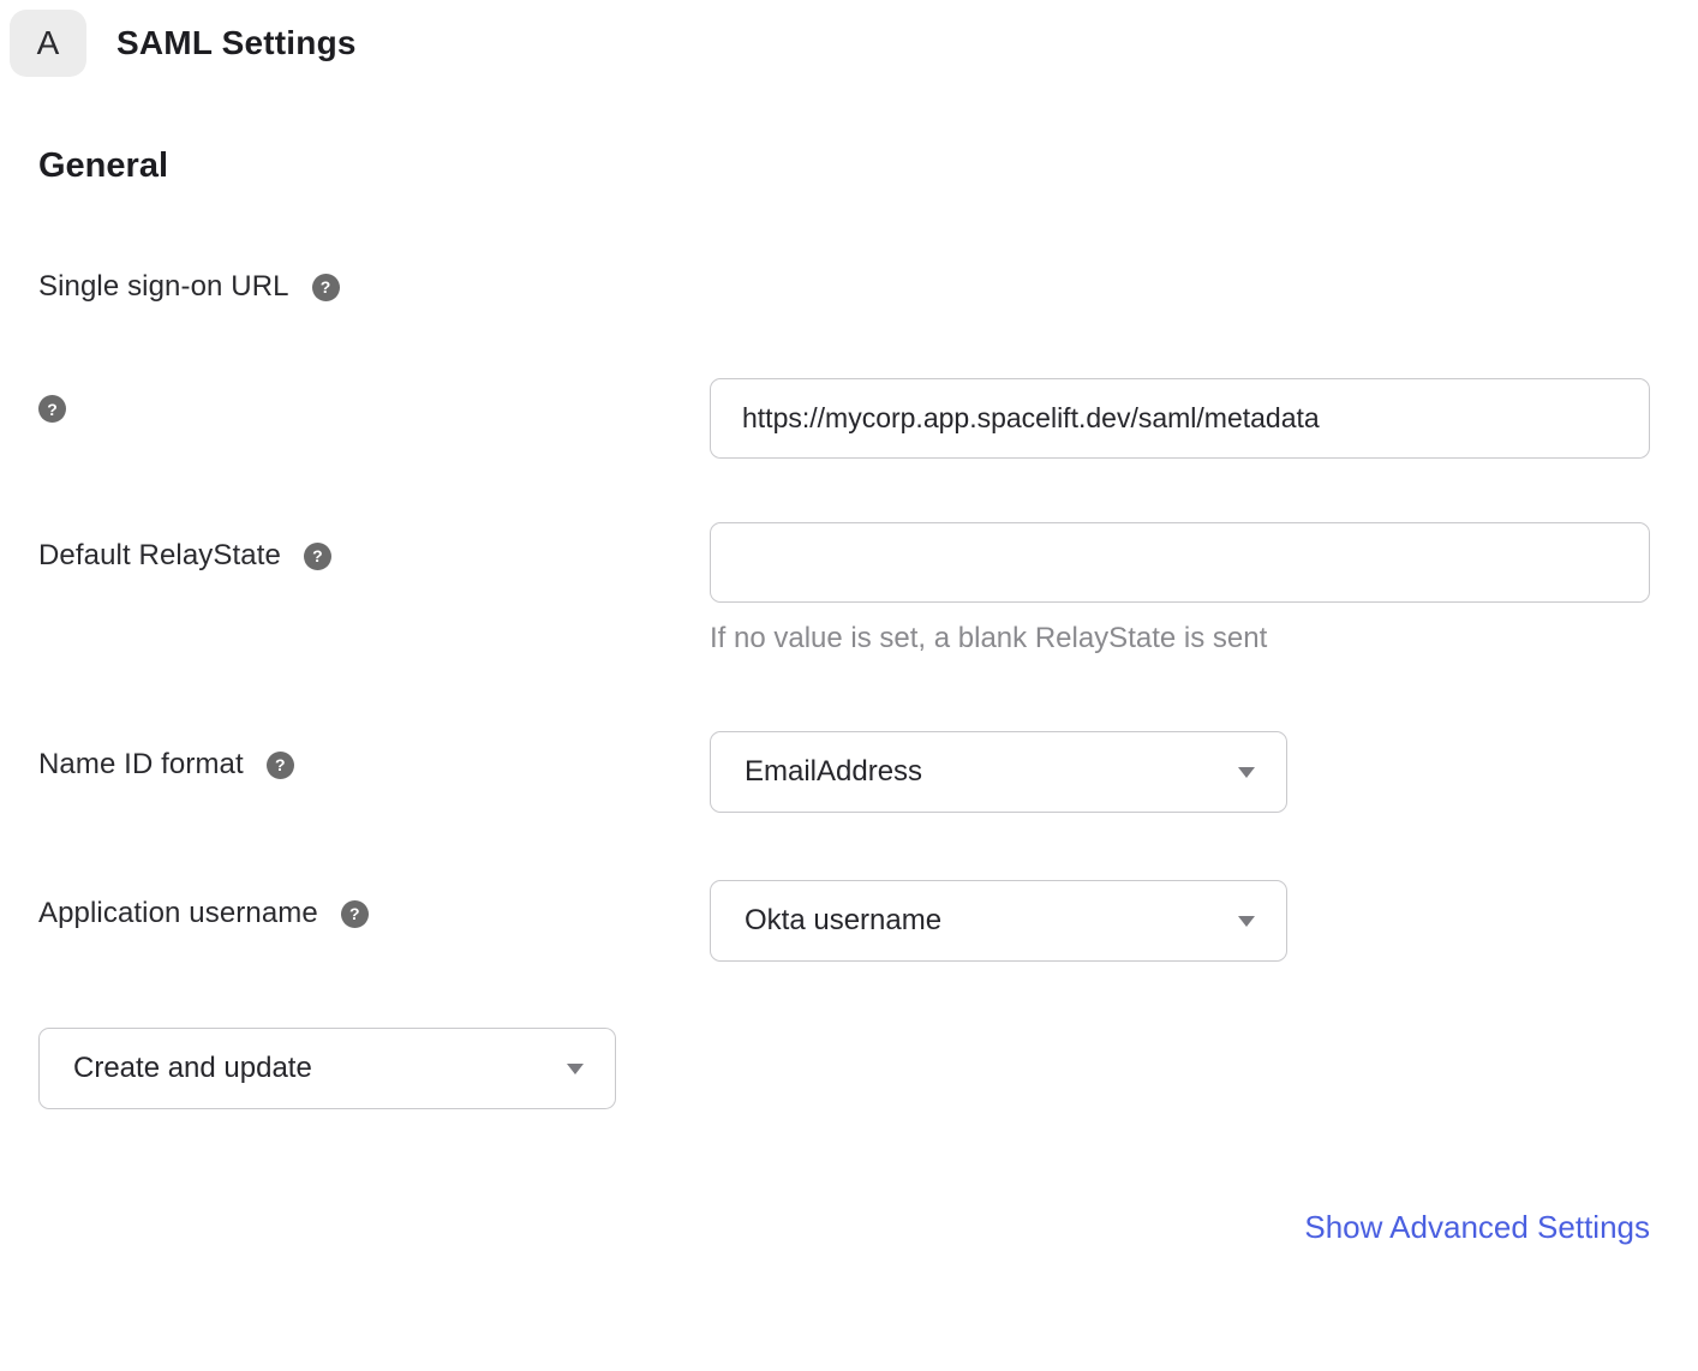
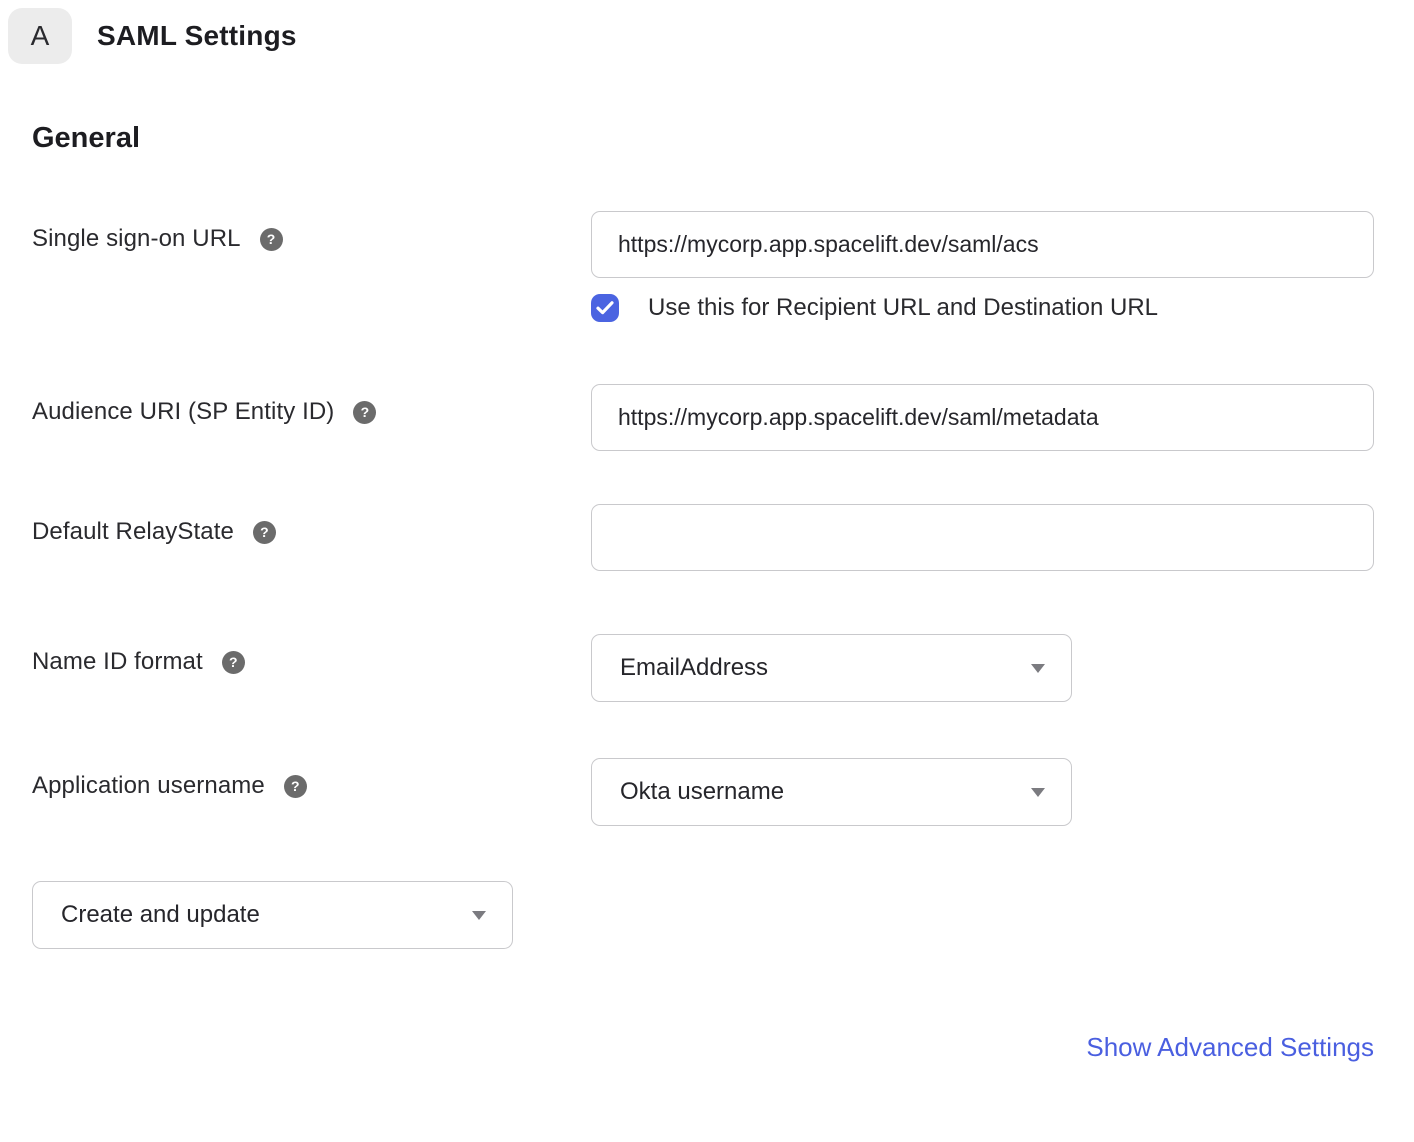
  A
  SAML Settings
  General
  Single sign-on URL
  ?
+ https://mycorp.app.spacelift.dev/saml/acs
+ Use this for Recipient URL and Destination URL
+ Audience URI (SP Entity ID)
  ?
  https://mycorp.app.spacelift.dev/saml/metadata
  Default RelayState
  ?
- If no value is set, a blank RelayState is sent
  Name ID format
  ?
  EmailAddress
  Application username
  ?
  Okta username
  Create and update
  Show Advanced Settings
